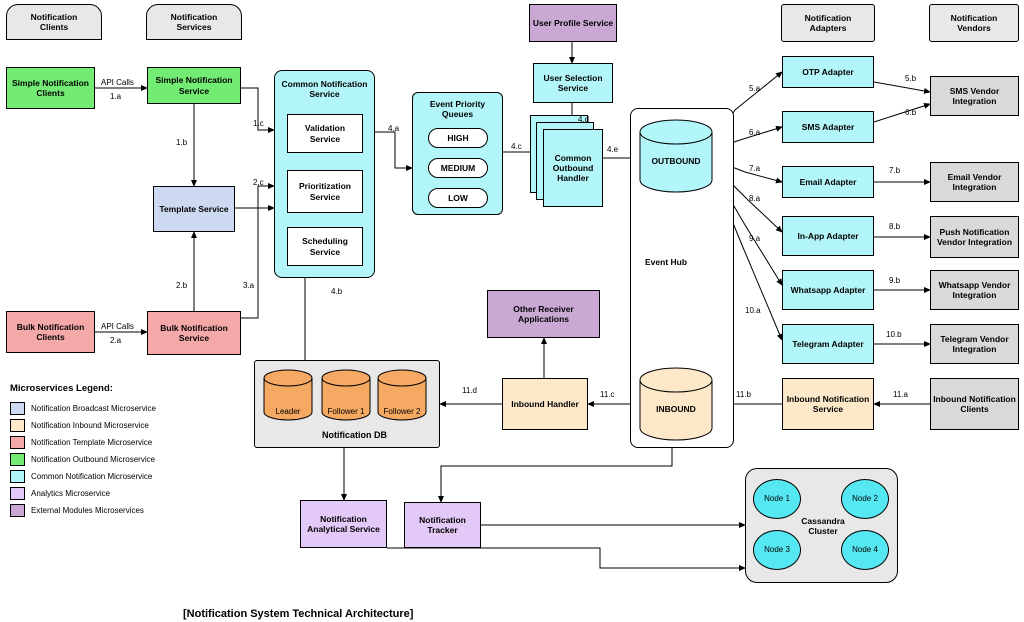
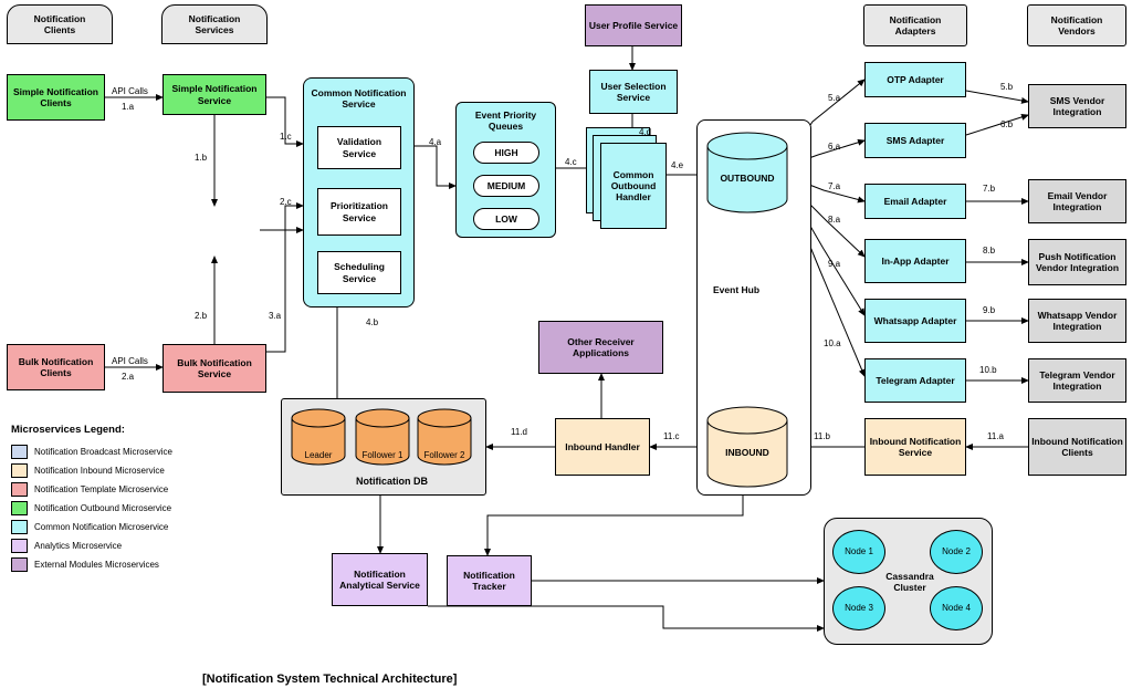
  Notification
  Clients
  Notification
  Services
  Notification
  Adapters
  Notification
  Vendors
  Simple Notification Clients
  Bulk Notification Clients
  Simple Notification Service
- Template Service
  Bulk Notification Service
  Common Notification Service
  Validation Service
  Prioritization Service
  Scheduling Service
  Event Priority Queues
  HIGH
  MEDIUM
  LOW
  Common Outbound Handler
  User Profile Service
  User Selection Service
  Event Hub
  OUTBOUND
  INBOUND
  OTP Adapter
  SMS Adapter
  Email Adapter
  In-App Adapter
  Whatsapp Adapter
  Telegram Adapter
  Inbound Notification Service
  SMS Vendor Integration
  Email Vendor Integration
  Push Notification Vendor Integration
  Whatsapp Vendor Integration
  Telegram Vendor Integration
  Inbound Notification Clients
  Leader
  Follower 1
  Follower 2
  Notification DB
  Other Receiver Applications
  Inbound Handler
  Notification Analytical Service
  Notification Tracker
  Cassandra
  Cluster
  Node 1
  Node 2
  Node 3
  Node 4
  API Calls
  1.a
  1.b
  1.c
  API Calls
  2.a
  2.b
  2.c
  3.a
  4.a
  4.b
  4.c
  4.d
  4.e
  5.a
  5.b
  6.a
  6.b
  7.a
  7.b
  8.a
  8.b
  9.a
  9.b
  10.a
  10.b
  11.a
  11.b
  11.c
  11.d
  Microservices Legend:
  Notification Broadcast Microservice
  Notification Inbound Microservice
  Notification Template Microservice
  Notification Outbound Microservice
  Common Notification Microservice
  Analytics Microservice
  External Modules Microservices
  [Notification System Technical Architecture]
